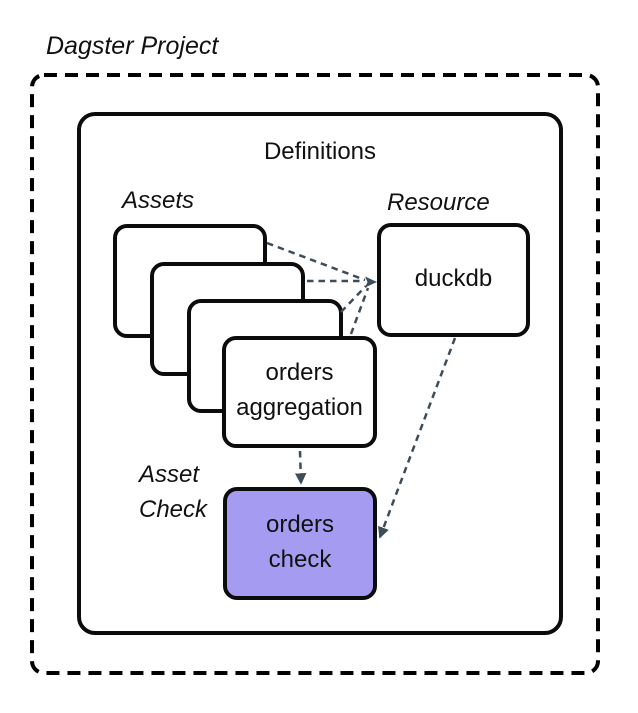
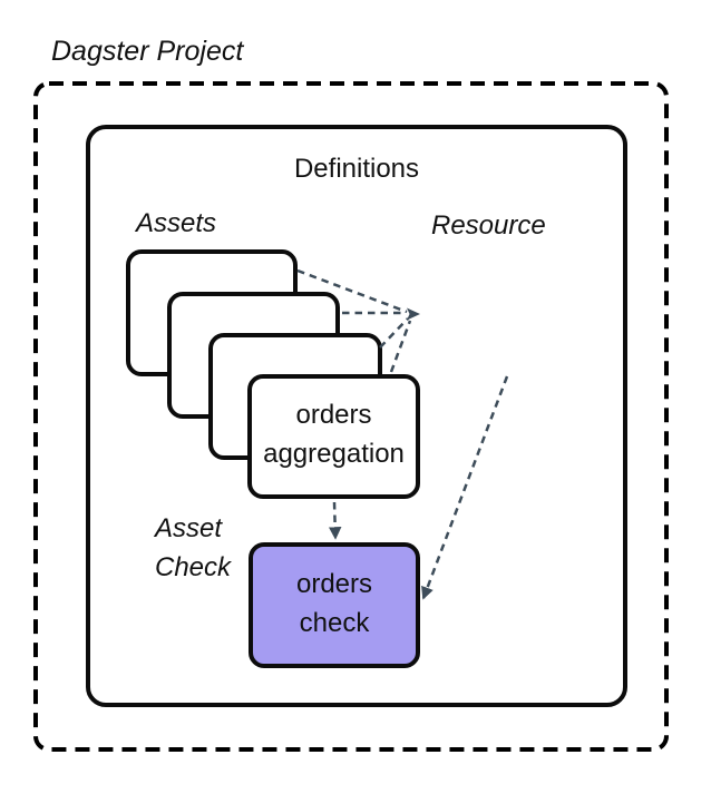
  Dagster Project
  Definitions
  Assets
  Resource
  Asset
  Check
  orders
  aggregation
- duckdb
  orders
  check
